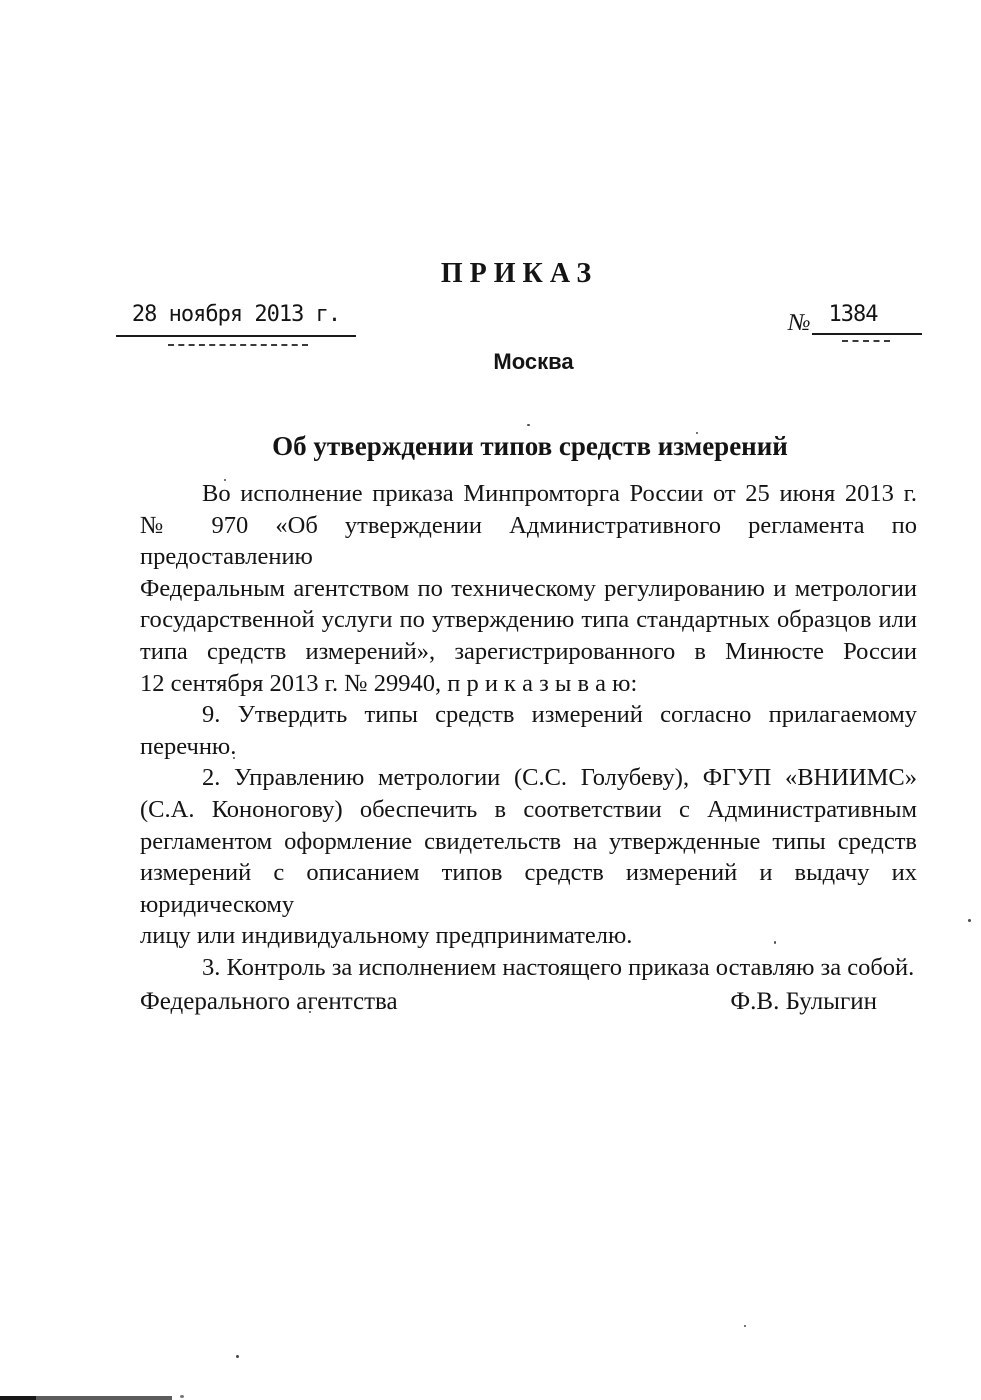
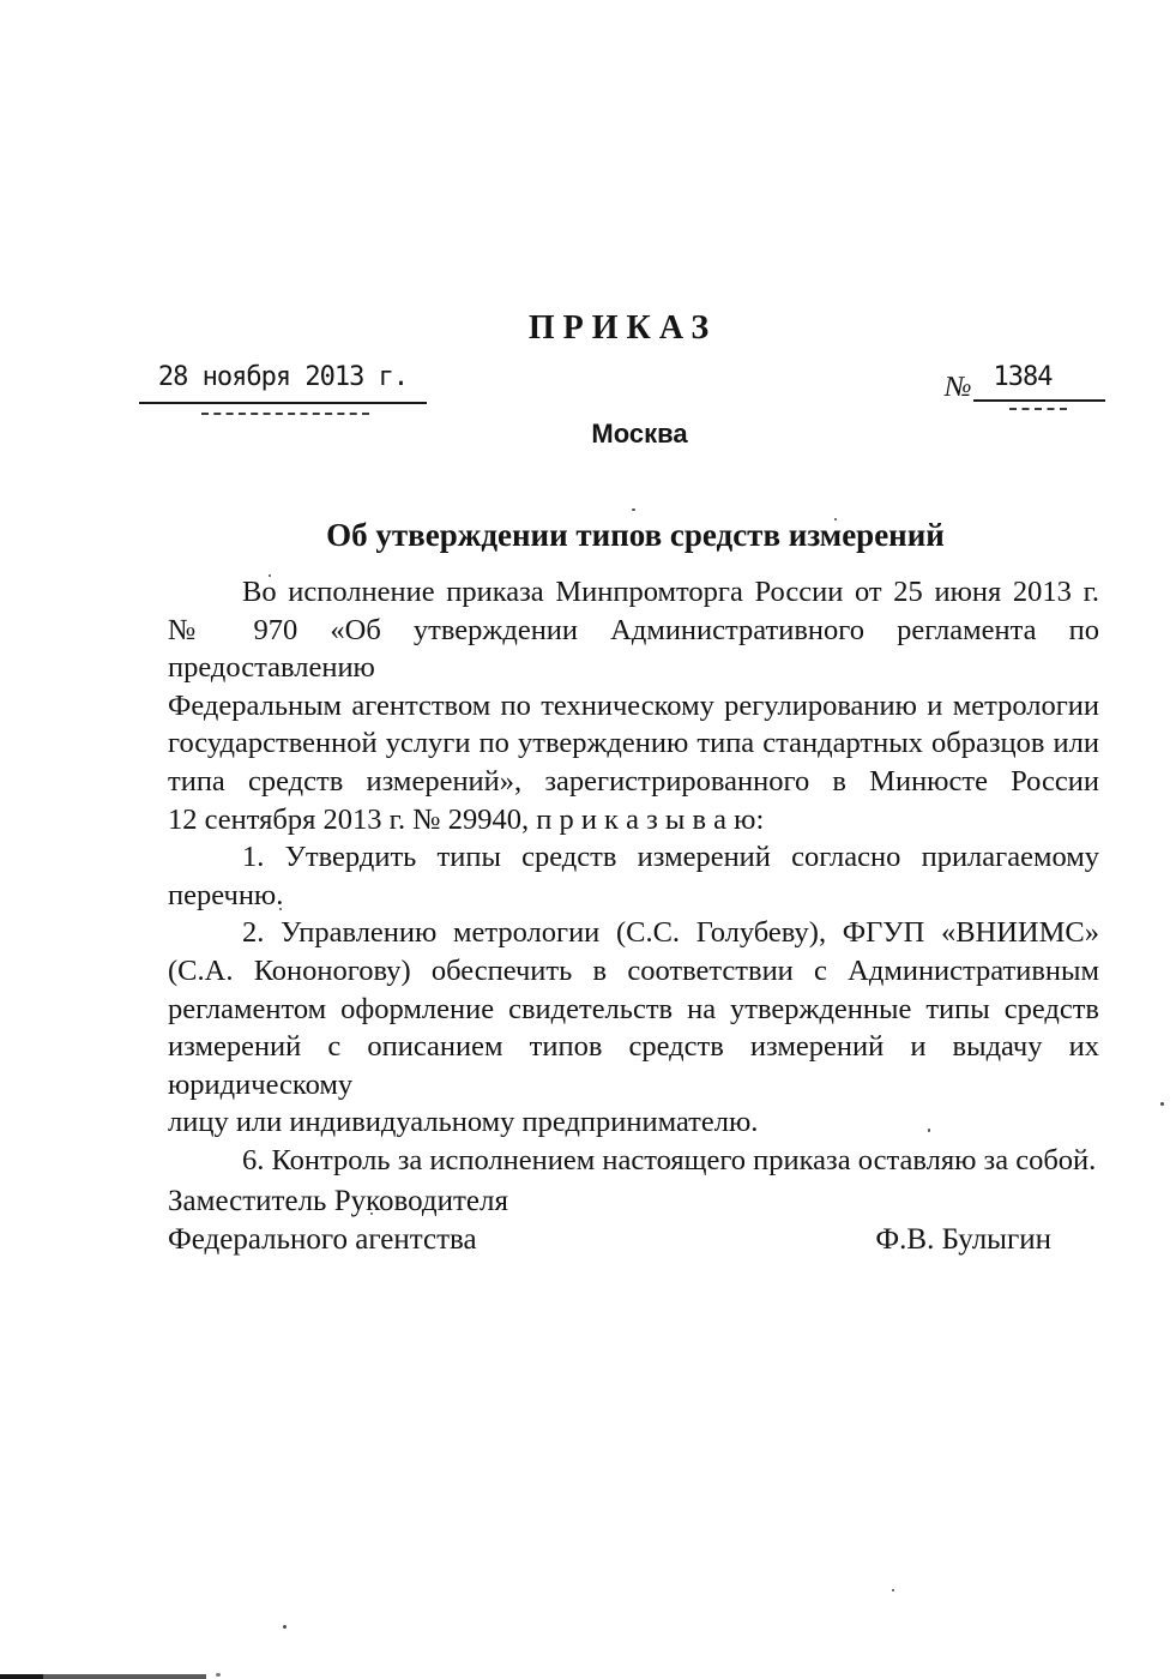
  ПРИКАЗ
  28 ноября 2013 г.
  №
  1384
  Москва
  Об утверждении типов средств измерений
  Во исполнение приказа Минпромторга России от 25 июня 2013 г.
  № 970 «Об утверждении Административного регламента по предоставлению
  Федеральным агентством по техническому регулированию и метрологии
  государственной услуги по утверждению типа стандартных образцов или
  типа средств измерений», зарегистрированного в Минюсте России
  12 сентября 2013 г. № 29940, п р и к а з ы в а ю:
- 9. Утвердить типы средств измерений согласно прилагаемому
+ 1. Утвердить типы средств измерений согласно прилагаемому
  перечню.
  2. Управлению метрологии (С.С. Голубеву), ФГУП «ВНИИМС»
  (С.А. Кононогову) обеспечить в соответствии с Административным
  регламентом оформление свидетельств на утвержденные типы средств
  измерений с описанием типов средств измерений и выдачу их юридическому
  лицу или индивидуальному предпринимателю.
- 3. Контроль за исполнением настоящего приказа оставляю за собой.
+ 6. Контроль за исполнением настоящего приказа оставляю за собой.
+ Заместитель Руководителя
  Федерального агентства
  Ф.В. Булыгин
